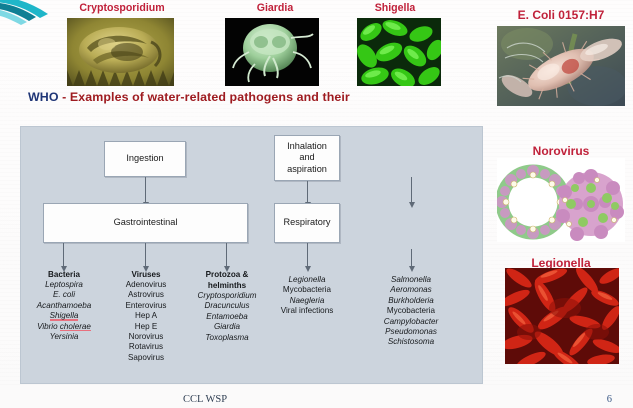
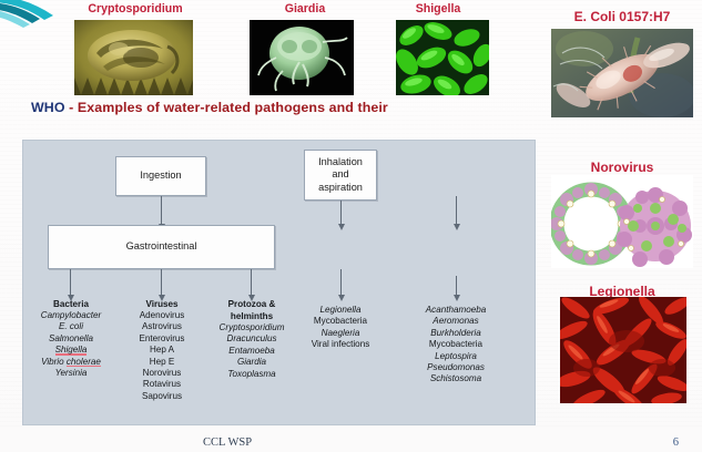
  Cryptosporidium
  Giardia
  Shigella
  WHO - Examples of water-related pathogens and their
  Ingestion
  Inhalation
  and
  aspiration
  Gastrointestinal
- Respiratory
  Bacteria
- Leptospira
+ Campylobacter
  E. coli
- Acanthamoeba
+ Salmonella
  Shigella
  Vibrio cholerae
  Yersinia
  Viruses
  Adenovirus
  Astrovirus
  Enterovirus
  Hep A
  Hep E
  Norovirus
  Rotavirus
  Sapovirus
  Protozoa &
  helminths
  Cryptosporidium
  Dracunculus
  Entamoeba
  Giardia
  Toxoplasma
  Legionella
  Mycobacteria
  Naegleria
  Viral infections
- Salmonella
+ Acanthamoeba
  Aeromonas
  Burkholderia
  Mycobacteria
- Campylobacter
+ Leptospira
  Pseudomonas
  Schistosoma
  E. Coli 0157:H7
  Norovirus
  Legionella
  CCL WSP
  6
